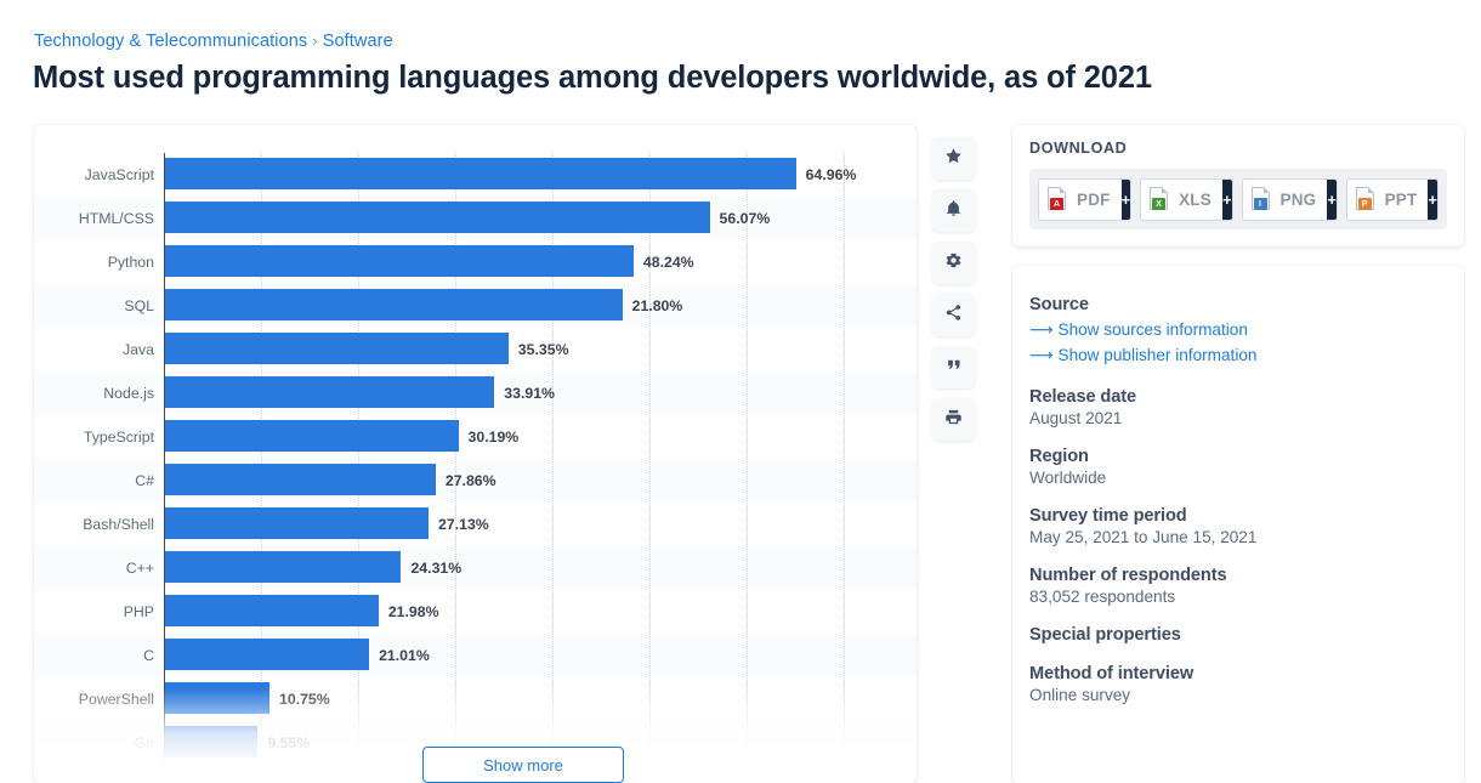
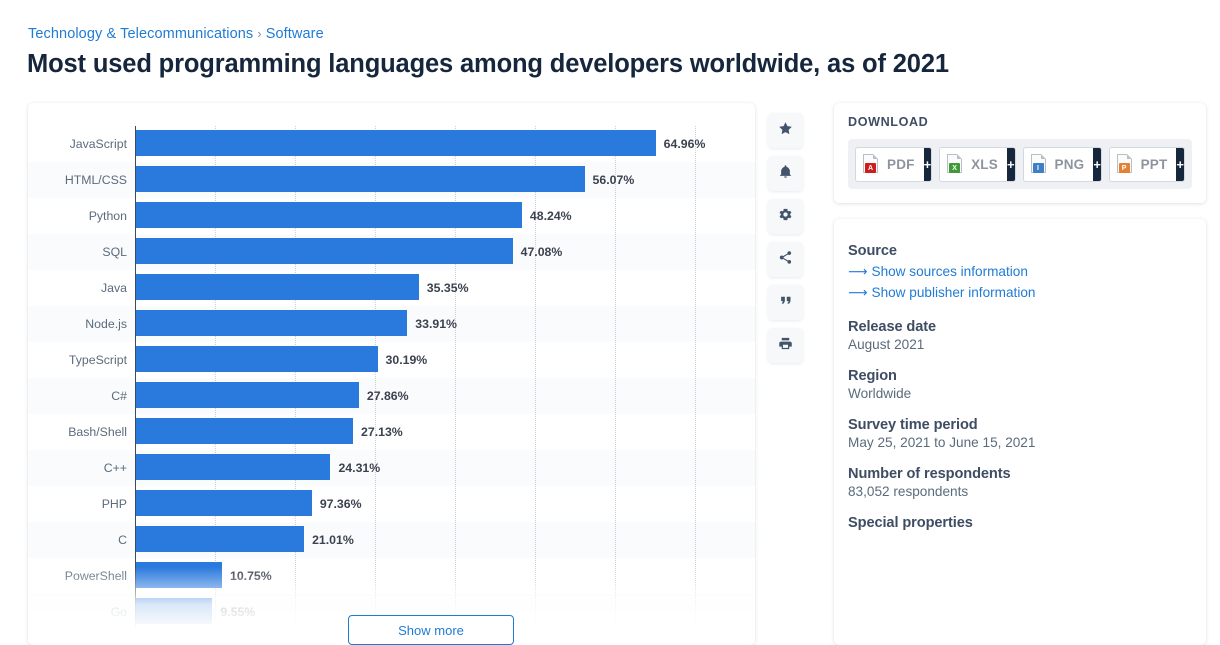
  Technology & Telecommunications › Software
  Most used programming languages among developers worldwide, as of 2021
  JavaScript
  64.96%
  HTML/CSS
  56.07%
  Python
  48.24%
  SQL
- 21.80%
+ 47.08%
  Java
  35.35%
  Node.js
  33.91%
  TypeScript
  30.19%
  C#
  27.86%
  Bash/Shell
  27.13%
  C++
  24.31%
  PHP
- 21.98%
+ 97.36%
  C
  21.01%
  Show more
  DOWNLOAD
  PDF
  +
  XLS
  +
  PNG
  +
  PPT
  +
  Source
  ⟶ Show sources information
  ⟶ Show publisher information
  Release date
  August 2021
  Region
  Worldwide
  Survey time period
  May 25, 2021 to June 15, 2021
  Number of respondents
  83,052 respondents
  Special properties
- Method of interview
- Online survey
